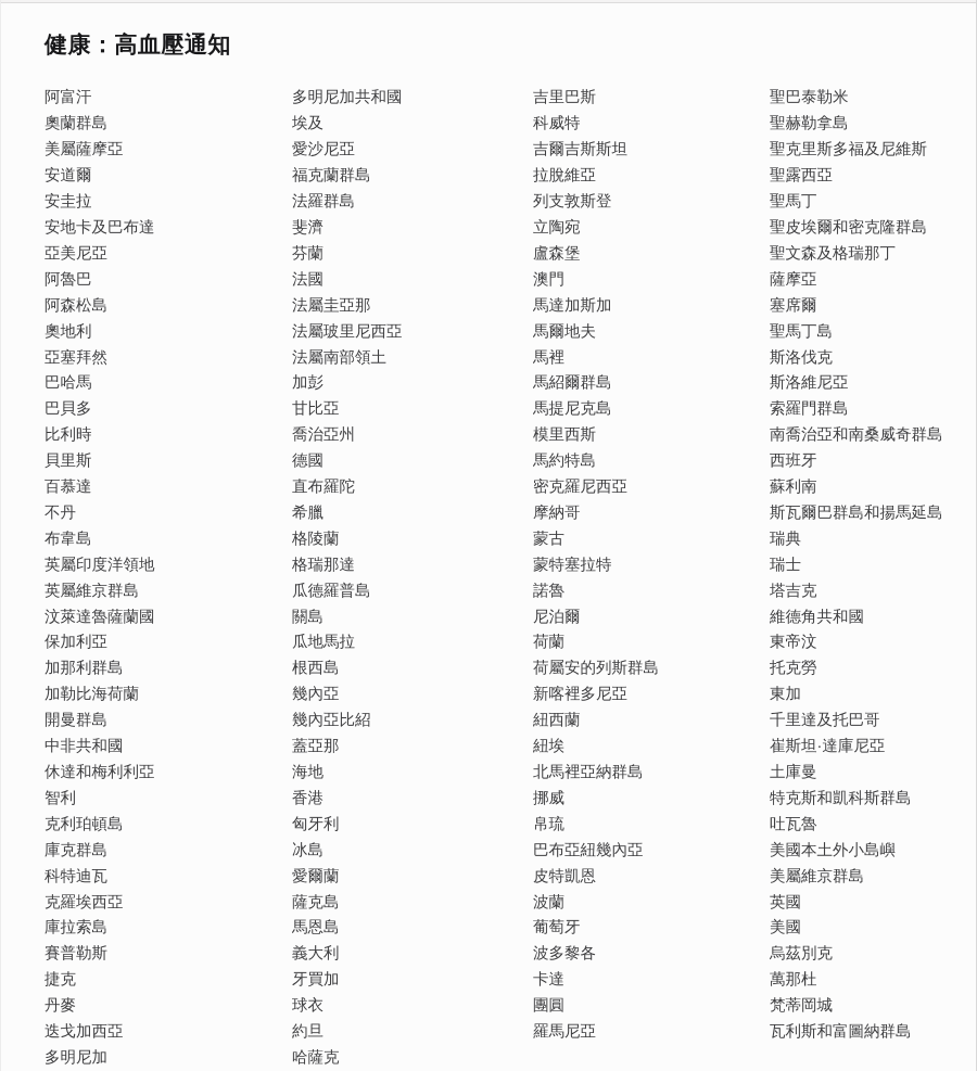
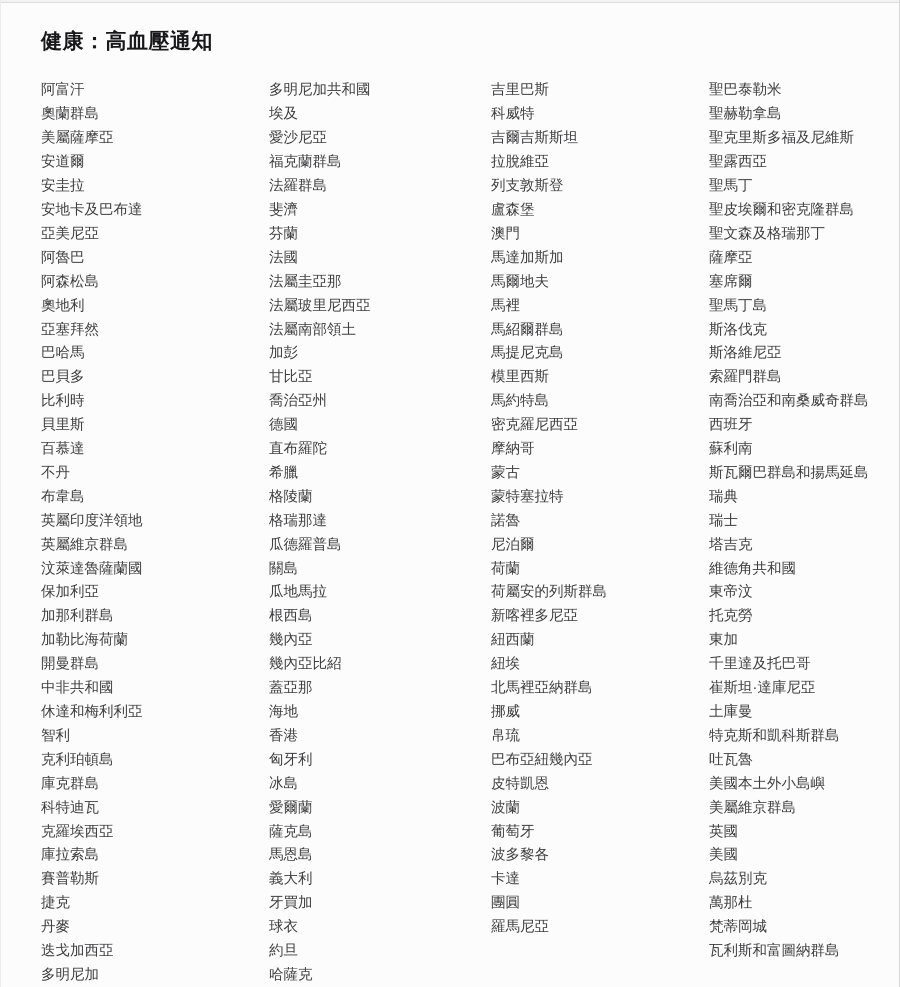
  健康：高血壓通知
  阿富汗
  奧蘭群島
  美屬薩摩亞
  安道爾
  安圭拉
  安地卡及巴布達
  亞美尼亞
  阿魯巴
  阿森松島
  奧地利
  亞塞拜然
  巴哈馬
  巴貝多
  比利時
  貝里斯
  百慕達
  不丹
  布韋島
  英屬印度洋領地
  英屬維京群島
  汶萊達魯薩蘭國
  保加利亞
  加那利群島
  加勒比海荷蘭
  開曼群島
  中非共和國
  休達和梅利利亞
  智利
  克利珀頓島
  庫克群島
  科特迪瓦
  克羅埃西亞
  庫拉索島
  賽普勒斯
  捷克
  丹麥
  迭戈加西亞
  多明尼加
  多明尼加共和國
  埃及
  愛沙尼亞
  福克蘭群島
  法羅群島
  斐濟
  芬蘭
  法國
  法屬圭亞那
  法屬玻里尼西亞
  法屬南部領土
  加彭
  甘比亞
  喬治亞州
  德國
  直布羅陀
  希臘
  格陵蘭
  格瑞那達
  瓜德羅普島
  關島
  瓜地馬拉
  根西島
  幾內亞
  幾內亞比紹
  蓋亞那
  海地
  香港
  匈牙利
  冰島
  愛爾蘭
  薩克島
  馬恩島
  義大利
  牙買加
  球衣
  約旦
  哈薩克
  吉里巴斯
  科威特
  吉爾吉斯斯坦
  拉脫維亞
  列支敦斯登
- 立陶宛
  盧森堡
  澳門
  馬達加斯加
  馬爾地夫
  馬裡
  馬紹爾群島
  馬提尼克島
  模里西斯
  馬約特島
  密克羅尼西亞
  摩納哥
  蒙古
  蒙特塞拉特
  諾魯
  尼泊爾
  荷蘭
  荷屬安的列斯群島
  新喀裡多尼亞
  紐西蘭
  紐埃
  北馬裡亞納群島
  挪威
  帛琉
  巴布亞紐幾內亞
  皮特凱恩
  波蘭
  葡萄牙
  波多黎各
  卡達
  團圓
  羅馬尼亞
  聖巴泰勒米
  聖赫勒拿島
  聖克里斯多福及尼維斯
  聖露西亞
  聖馬丁
  聖皮埃爾和密克隆群島
  聖文森及格瑞那丁
  薩摩亞
  塞席爾
  聖馬丁島
  斯洛伐克
  斯洛維尼亞
  索羅門群島
  南喬治亞和南桑威奇群島
  西班牙
  蘇利南
  斯瓦爾巴群島和揚馬延島
  瑞典
  瑞士
  塔吉克
  維德角共和國
  東帝汶
  托克勞
  東加
  千里達及托巴哥
  崔斯坦·達庫尼亞
  土庫曼
  特克斯和凱科斯群島
  吐瓦魯
  美國本土外小島嶼
  美屬維京群島
  英國
  美國
  烏茲別克
  萬那杜
  梵蒂岡城
  瓦利斯和富圖納群島
